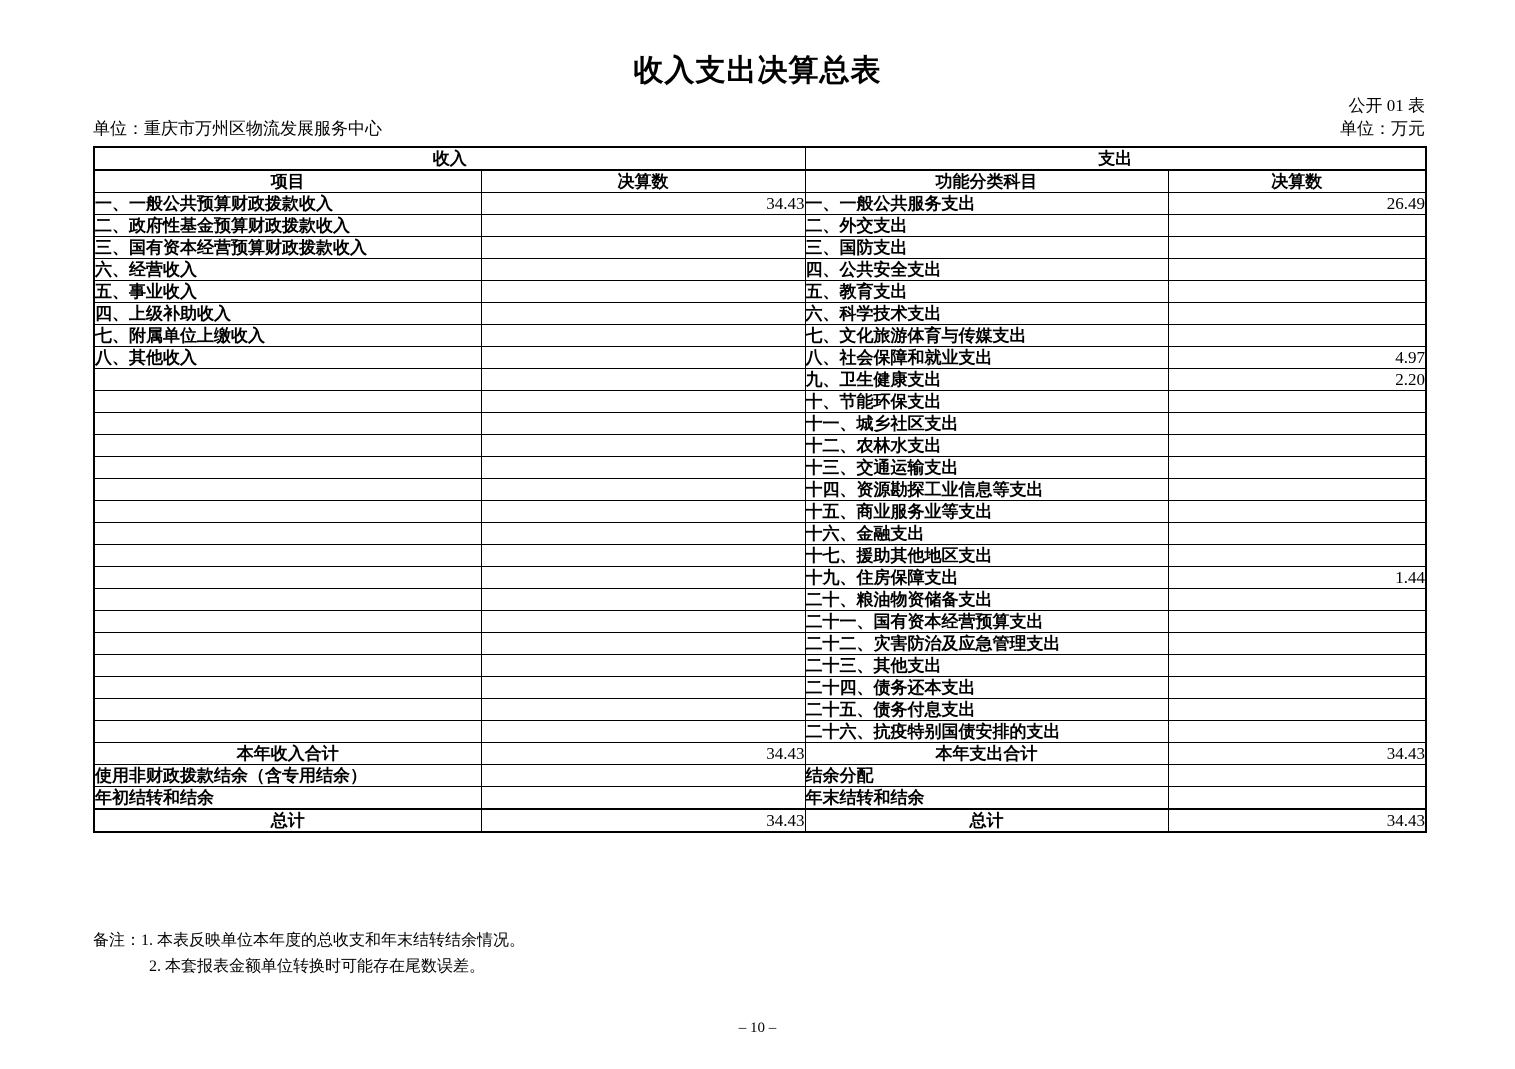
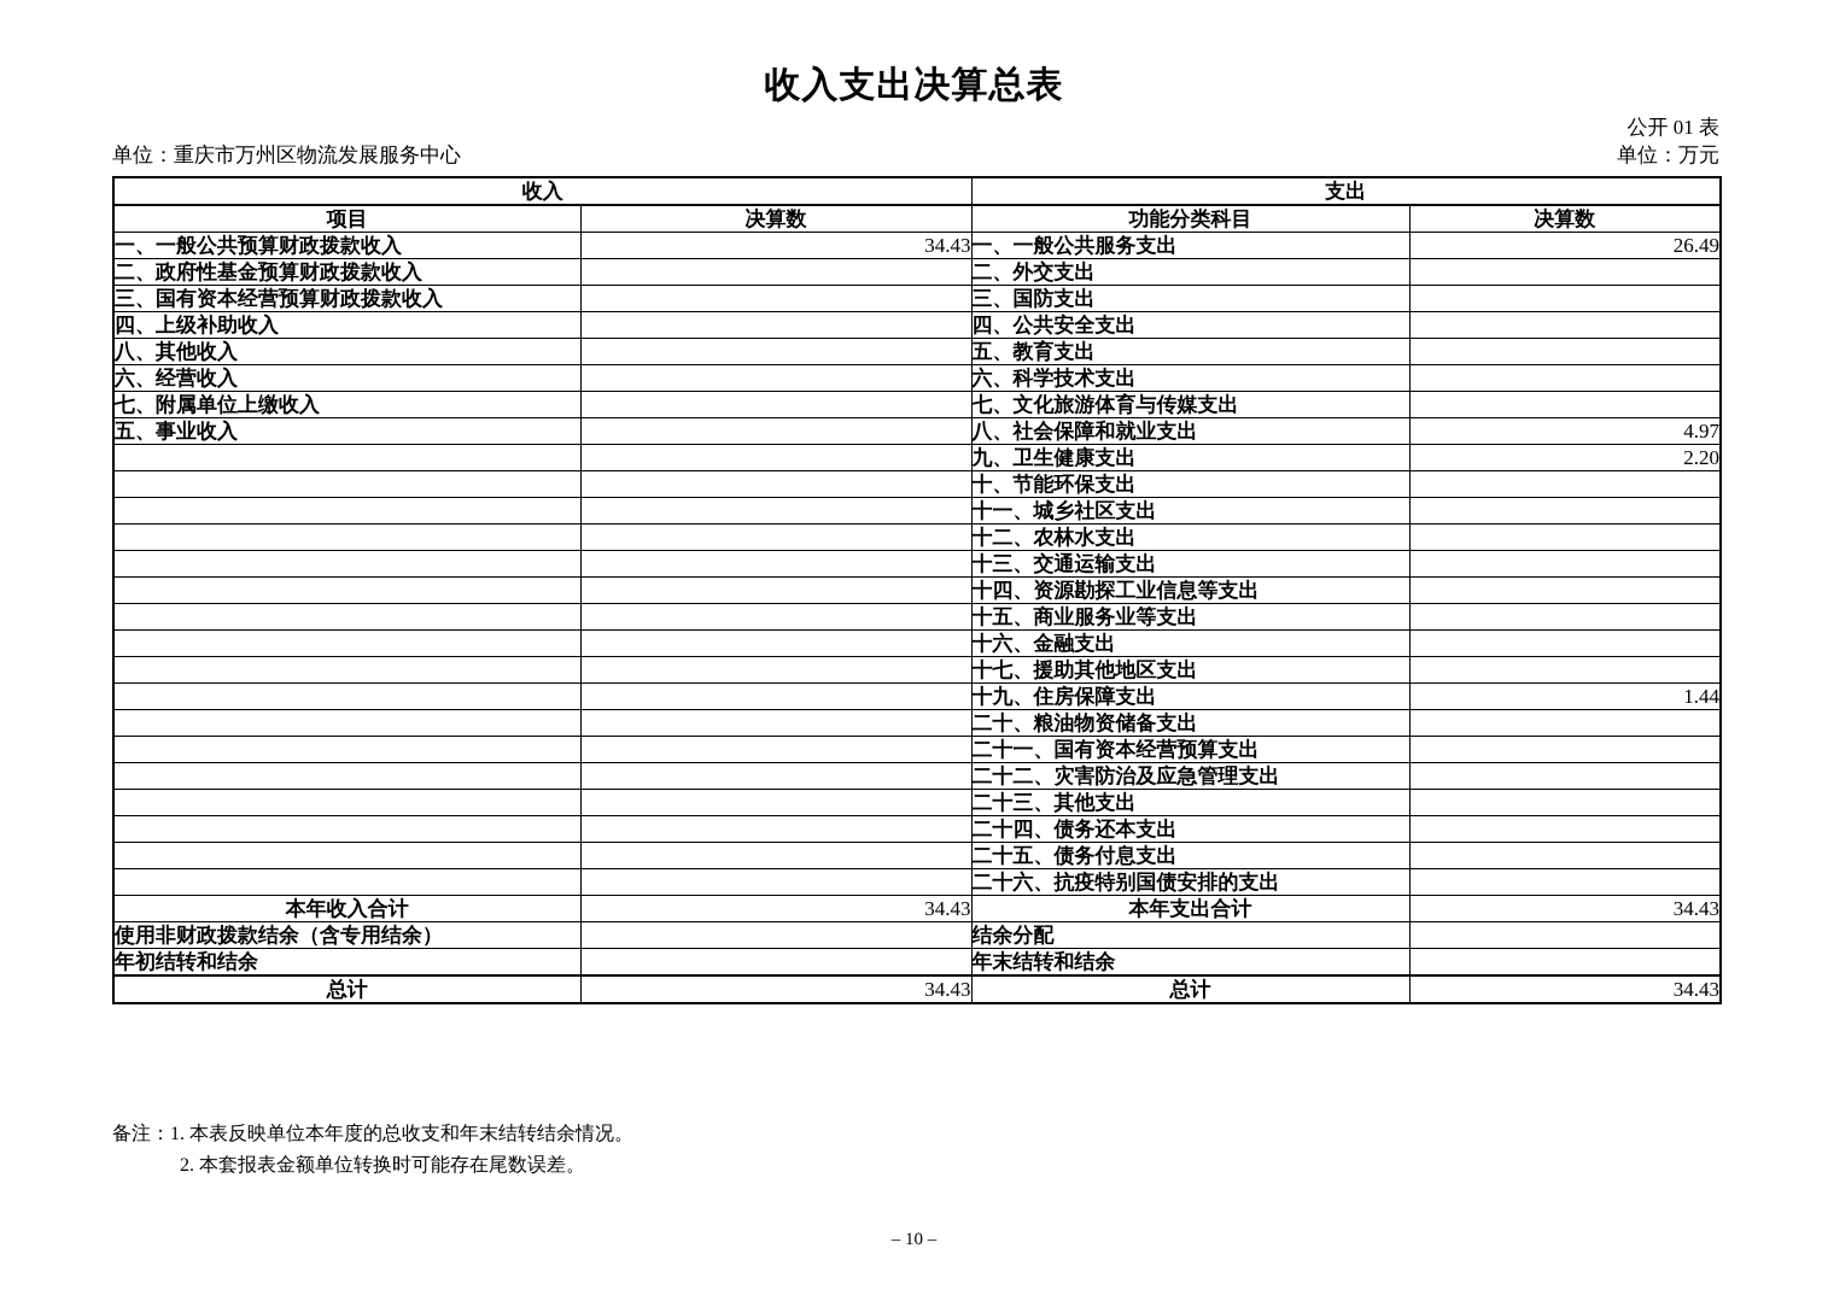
  收入支出决算总表
  公开 01 表
  单位：重庆市万州区物流发展服务中心
  单位：万元
  收入	支出
  项目	决算数	功能分类科目	决算数
  一、一般公共预算财政拨款收入	34.43	一、一般公共服务支出	26.49
  二、政府性基金预算财政拨款收入		二、外交支出
  三、国有资本经营预算财政拨款收入		三、国防支出
- 六、经营收入		四、公共安全支出
+ 四、上级补助收入		四、公共安全支出
- 五、事业收入		五、教育支出
+ 八、其他收入		五、教育支出
- 四、上级补助收入		六、科学技术支出
+ 六、经营收入		六、科学技术支出
  七、附属单位上缴收入		七、文化旅游体育与传媒支出
- 八、其他收入		八、社会保障和就业支出	4.97
+ 五、事业收入		八、社会保障和就业支出	4.97
  		九、卫生健康支出	2.20
  		十、节能环保支出
  		十一、城乡社区支出
  		十二、农林水支出
  		十三、交通运输支出
  		十四、资源勘探工业信息等支出
  		十五、商业服务业等支出
  		十六、金融支出
  		十七、援助其他地区支出
  		十九、住房保障支出	1.44
  		二十、粮油物资储备支出
  		二十一、国有资本经营预算支出
  		二十二、灾害防治及应急管理支出
  		二十三、其他支出
  		二十四、债务还本支出
  		二十五、债务付息支出
  		二十六、抗疫特别国债安排的支出
  本年收入合计	34.43	本年支出合计	34.43
  使用非财政拨款结余（含专用结余）		结余分配
  年初结转和结余		年末结转和结余
  总计	34.43	总计	34.43
  备注：1. 本表反映单位本年度的总收支和年末结转结余情况。
  2. 本套报表金额单位转换时可能存在尾数误差。
  – 10 –
